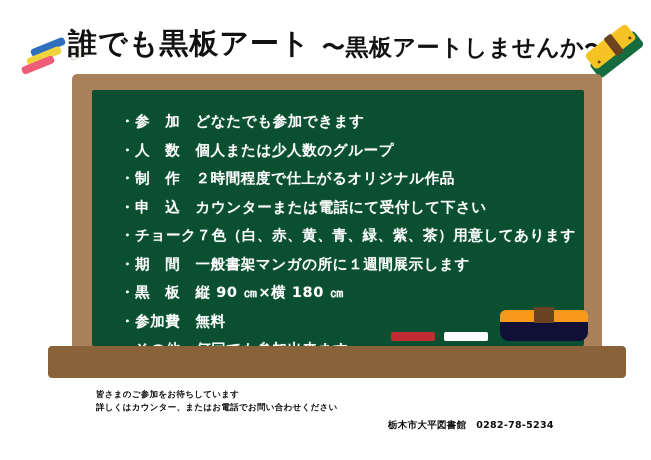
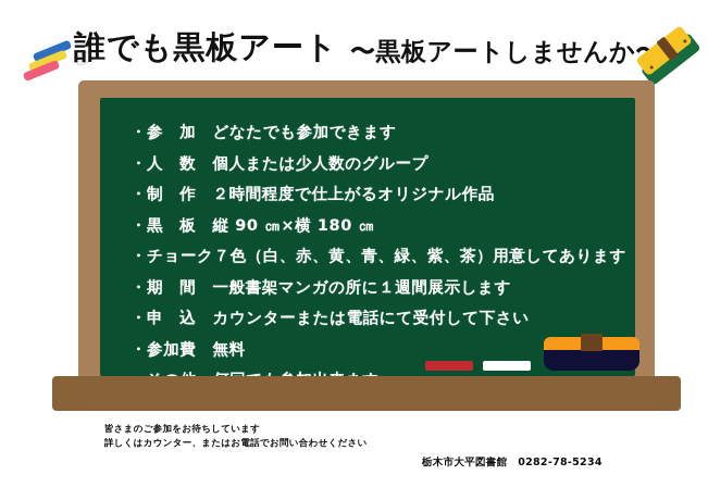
  誰でも黒板アート
  〜黒板アートしませんか
  ・参 加 どなたでも参加できます
  ・人 数 個人または少人数のグループ
  ・制 作 ２時間程度で仕上がるオリジナル作品
- ・申 込 カウンターまたは電話にて受付して下さい
+ ・黒 板 縦 90 ㎝×横 180 ㎝
  ・チョーク７色（白、赤、黄、青、緑、紫、茶）用意してあります
  ・期 間 一般書架マンガの所に１週間展示します
- ・黒 板 縦 90 ㎝×横 180 ㎝
+ ・申 込 カウンターまたは電話にて受付して下さい
  ・参加費 無料
  皆さまのご参加をお待ちしています
  詳しくはカウンター、またはお電話でお問い合わせください
  栃木市大平図書館 0282-78-5234
